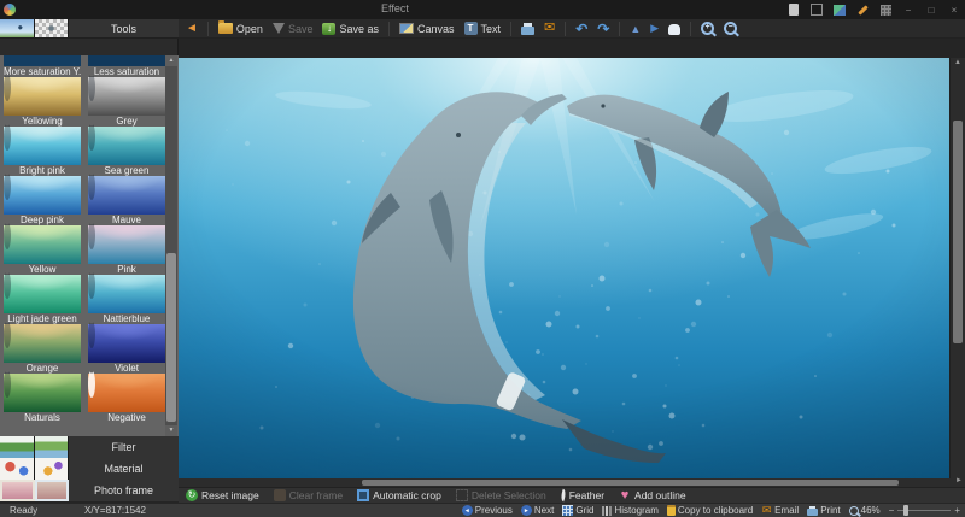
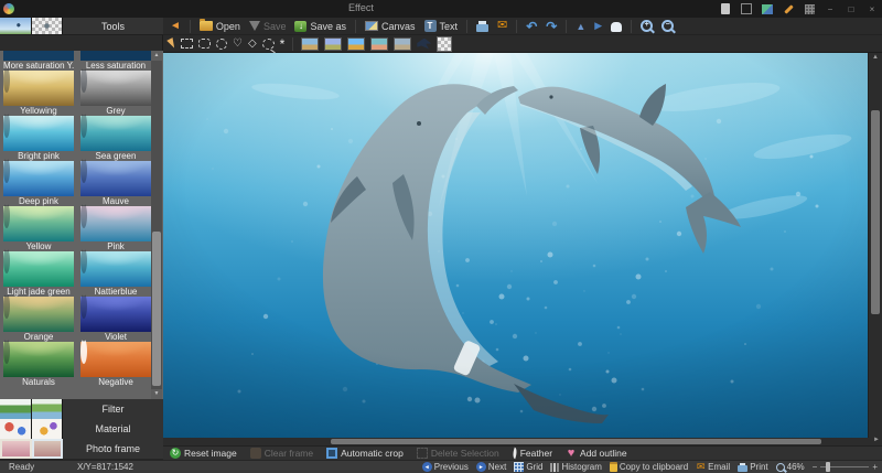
  Effect
  −
  □
  ×
  ◄
  Open
  Save
  ↓
  Save as
  Canvas
  T
  Text
  ✉
  ↶
  ↷
  ▲
  ▶
+ ♡
+ ◇
+ *
  Tools
  More saturation Y.
  Less saturation
  Yellowing
  Grey
  Bright pink
  Sea green
  Deep pink
  Mauve
  Yellow
  Pink
  Light jade green
  Nattierblue
  Orange
  Violet
  Naturals
  Negative
  Filter
  Material
  Photo frame
  ↻
  Reset image
  Clear frame
  Automatic crop
  Delete Selection
  Feather
  ♥
  Add outline
  Ready
  X/Y=817:1542
  Previous
  Next
  Grid
  Histogram
  Copy to clipboard
  ✉
  Email
  Print
  46%
  −
  +
